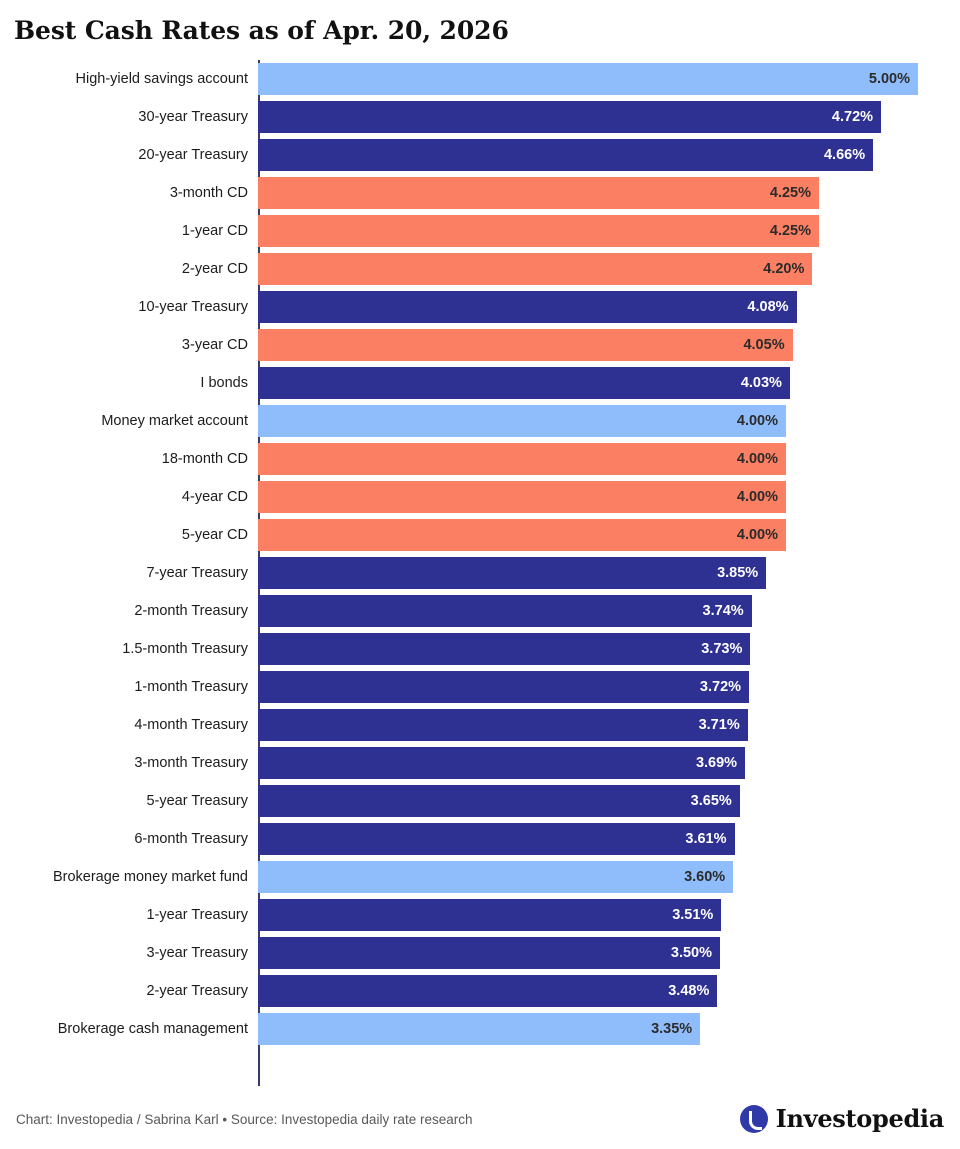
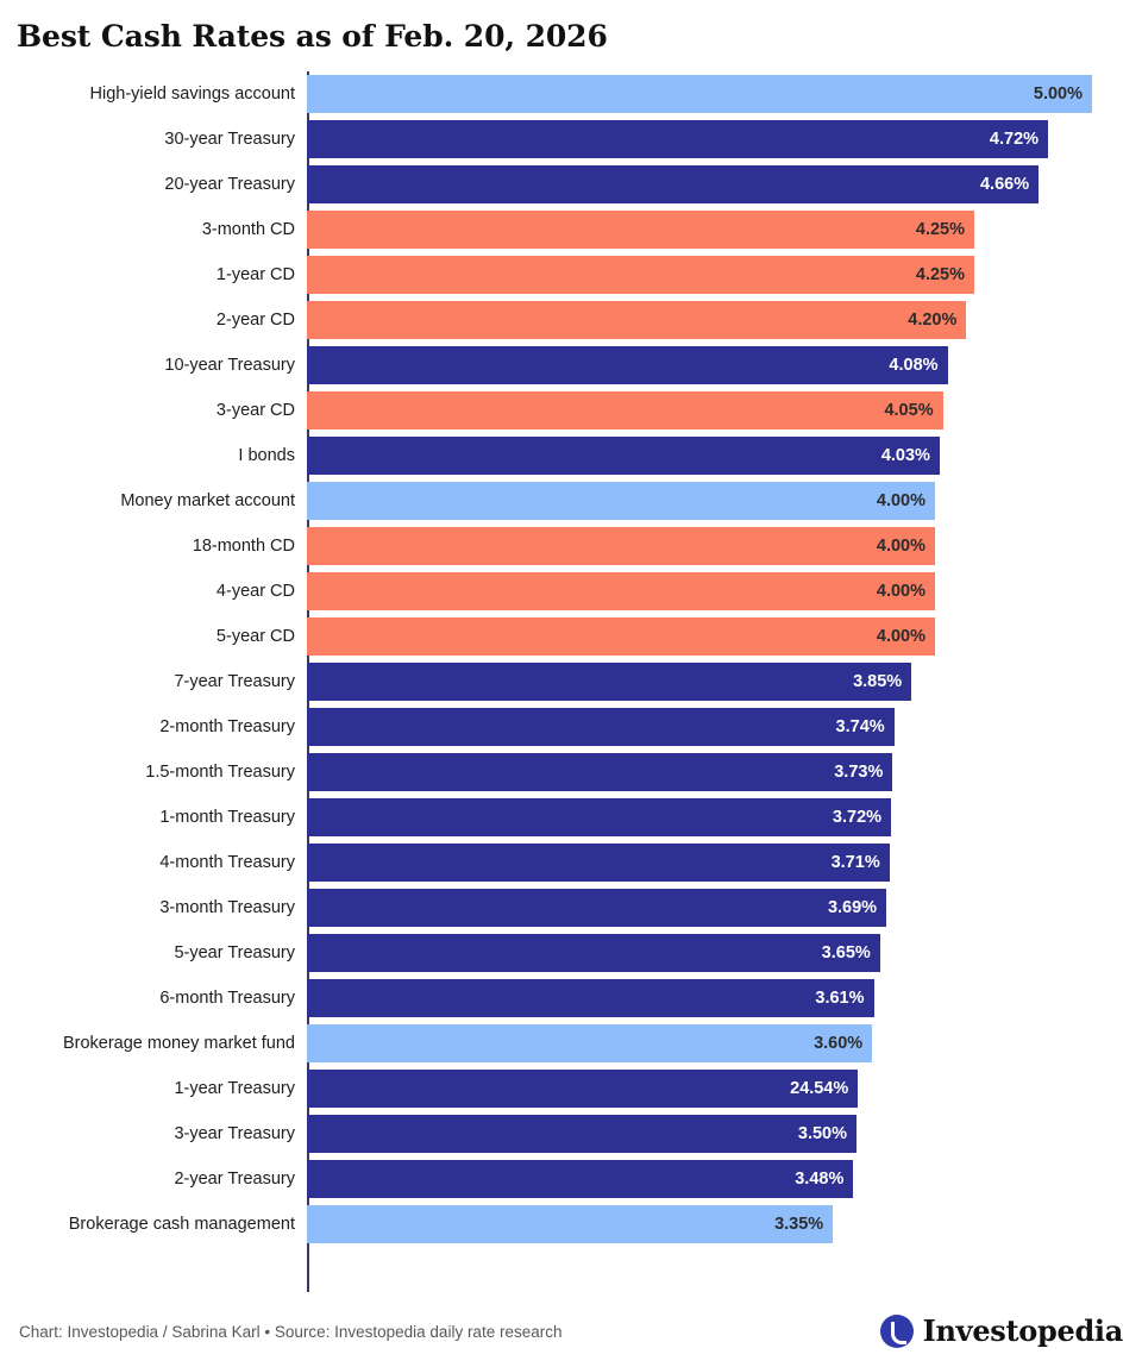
- Best Cash Rates as of Apr. 20, 2026
+ Best Cash Rates as of Feb. 20, 2026
  High-yield savings account
  5.00%
  30-year Treasury
  4.72%
  20-year Treasury
  4.66%
  3-month CD
  4.25%
  1-year CD
  4.25%
  2-year CD
  4.20%
  10-year Treasury
  4.08%
  3-year CD
  4.05%
  I bonds
  4.03%
  Money market account
  4.00%
  18-month CD
  4.00%
  4-year CD
  4.00%
  5-year CD
  4.00%
  7-year Treasury
  3.85%
  2-month Treasury
  3.74%
  1.5-month Treasury
  3.73%
  1-month Treasury
  3.72%
  4-month Treasury
  3.71%
  3-month Treasury
  3.69%
  5-year Treasury
  3.65%
  6-month Treasury
  3.61%
  Brokerage money market fund
  3.60%
  1-year Treasury
- 3.51%
+ 24.54%
  3-year Treasury
  3.50%
  2-year Treasury
  3.48%
  Brokerage cash management
  3.35%
  Chart: Investopedia / Sabrina Karl • Source: Investopedia daily rate research
  Investopedia
